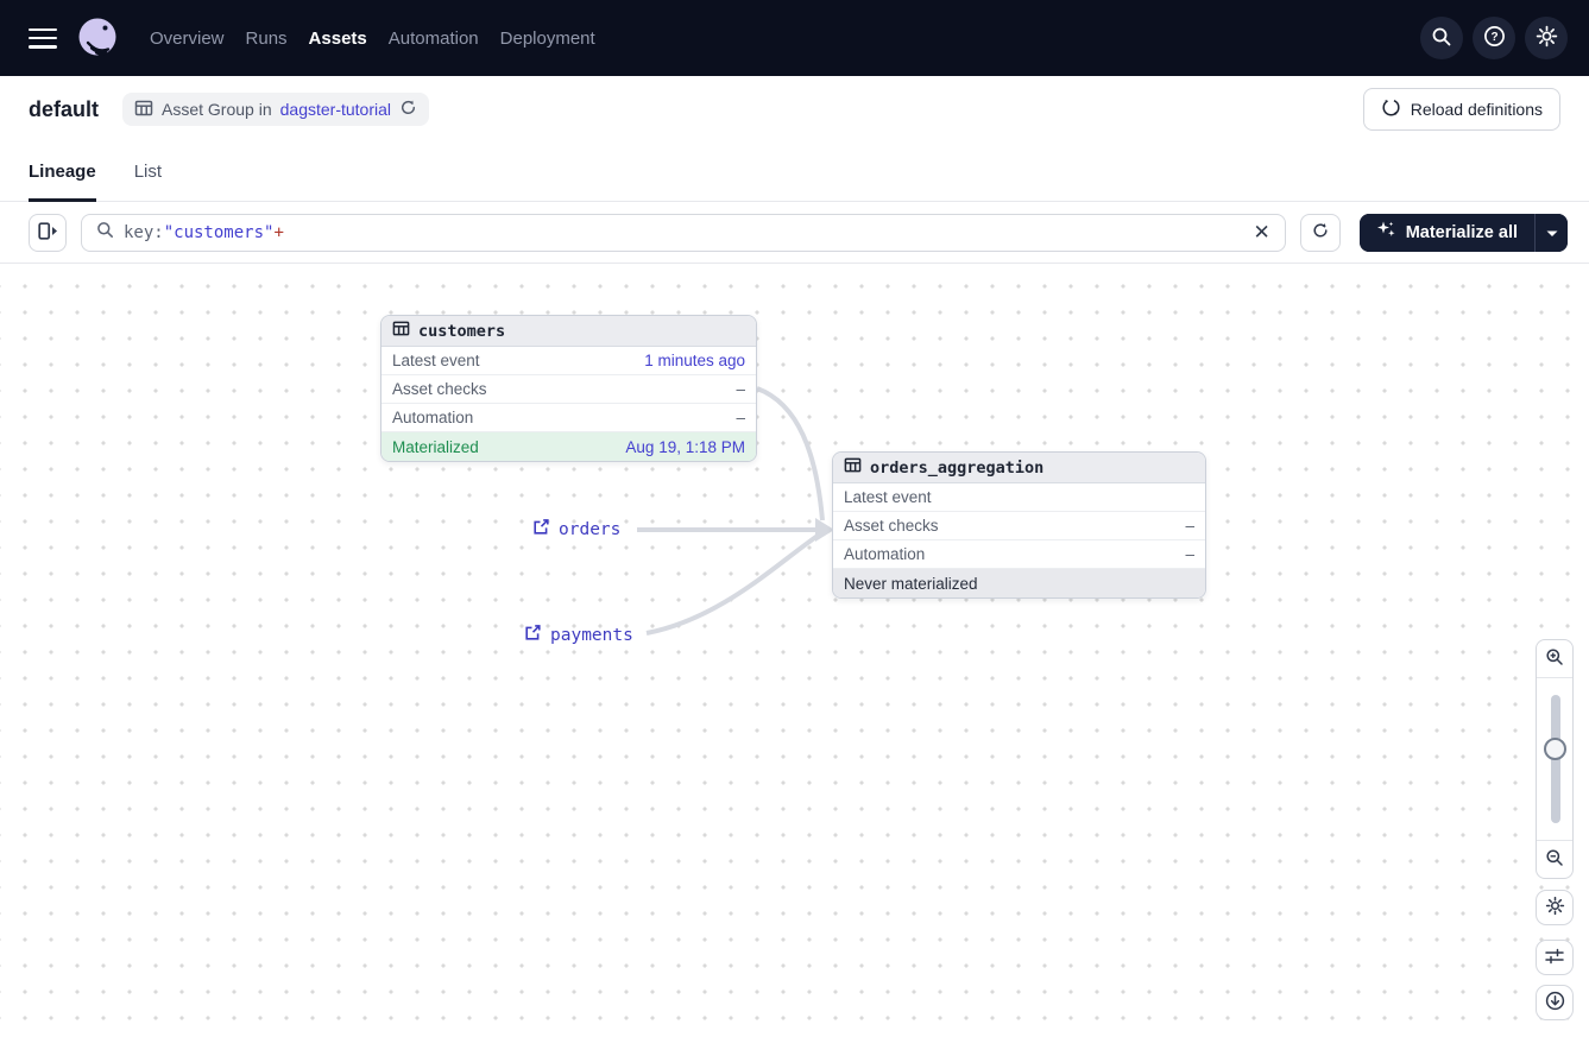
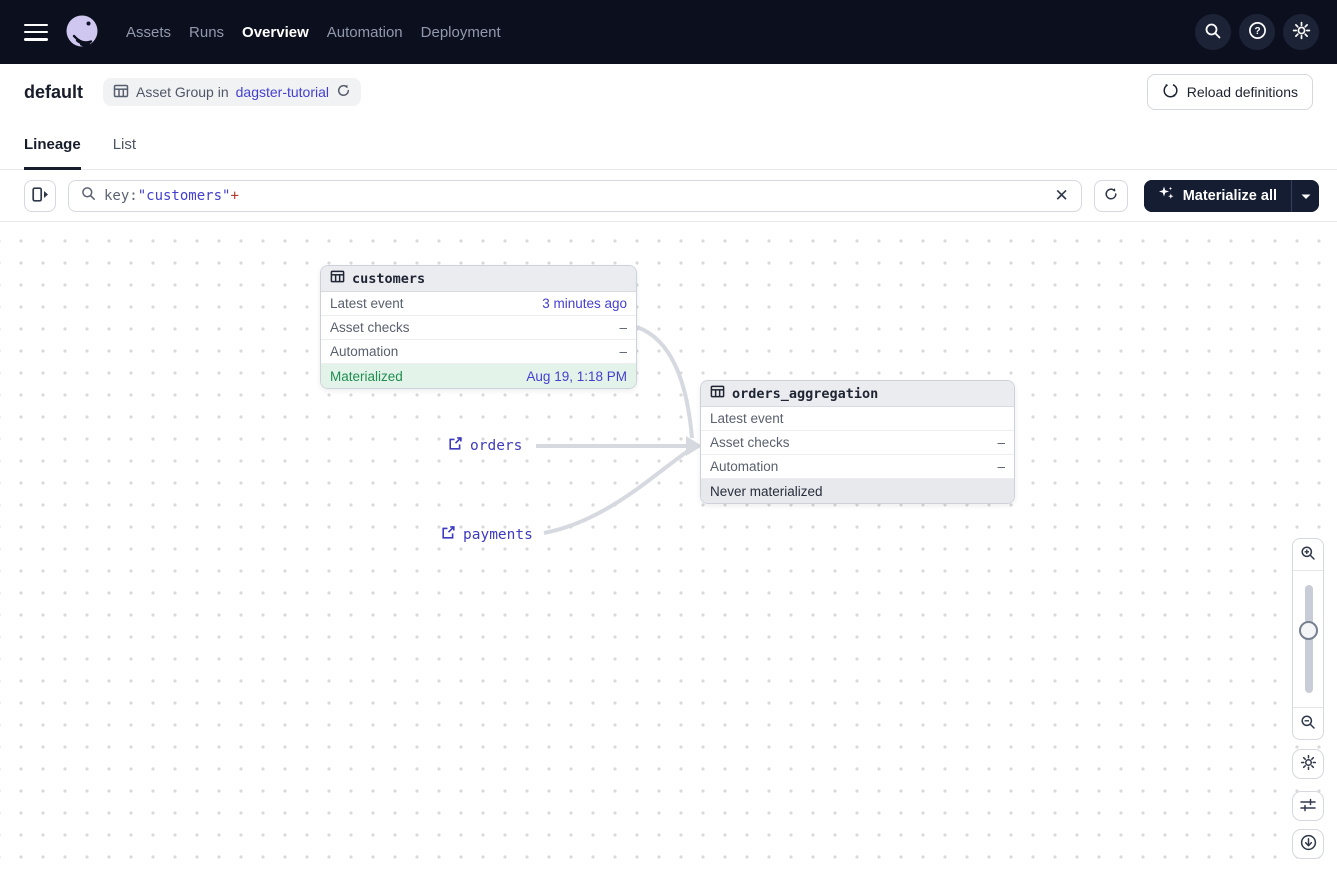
- Overview
+ Assets
  Runs
- Assets
+ Overview
  Automation
  Deployment
  ?
  default
  Asset Group in
  dagster-tutorial
  Reload definitions
  Lineage
  List
  key:"customers"+
  ✕
  Materialize all
  customers
  Latest event
- 1 minutes ago
+ 3 minutes ago
  Asset checks
  –
  Automation
  –
  Materialized
  Aug 19, 1:18 PM
  orders_aggregation
  Latest event
  Asset checks
  –
  Automation
  –
  Never materialized
  orders
  payments
